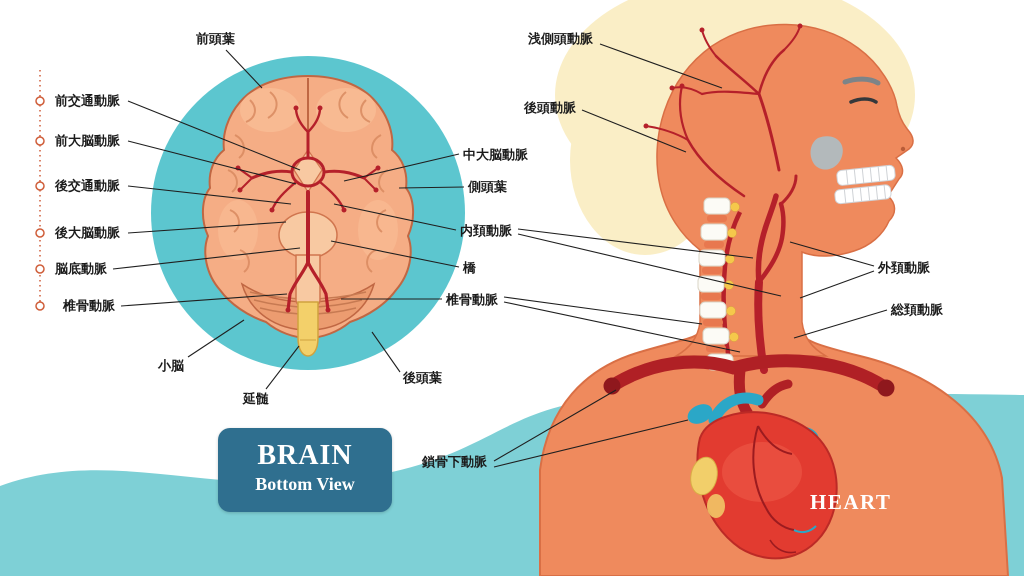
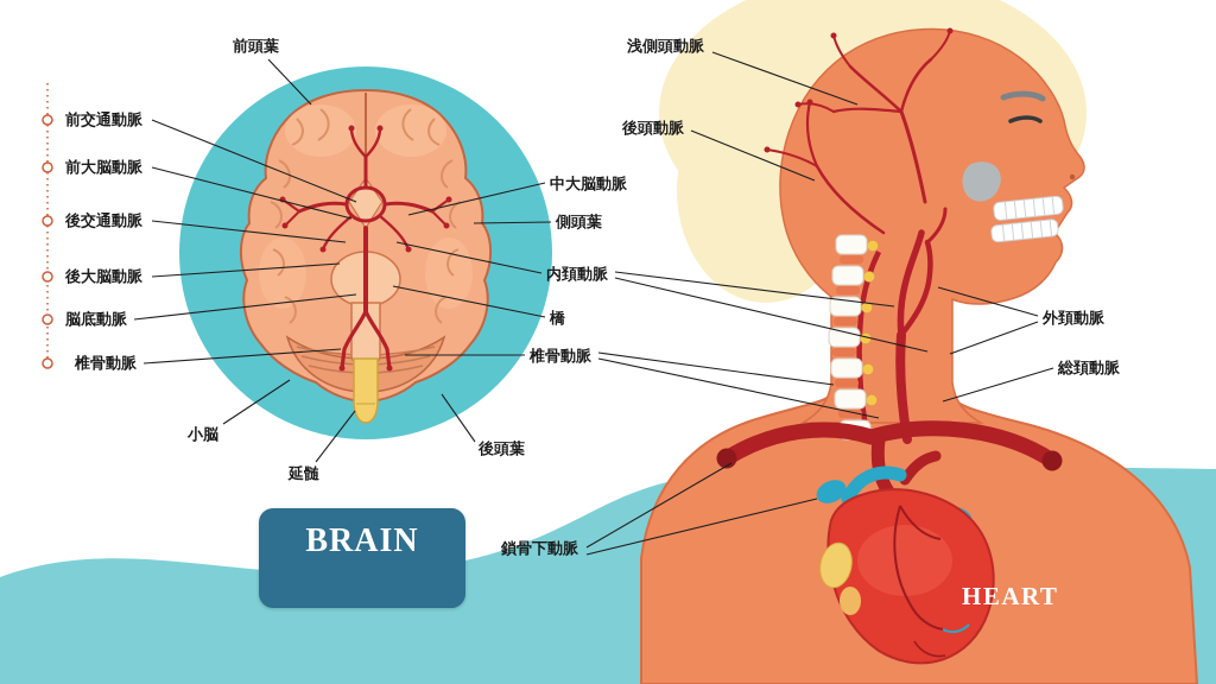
  BRAIN
- Bottom View
  HEART
  前頭葉
  前交通動脈
  前大脳動脈
  後交通動脈
  後大脳動脈
  脳底動脈
  椎骨動脈
  小脳
  延髄
  中大脳動脈
  側頭葉
  内頚動脈
  橋
  椎骨動脈
  後頭葉
  浅側頭動脈
  後頭動脈
  外頚動脈
  総頚動脈
  鎖骨下動脈
